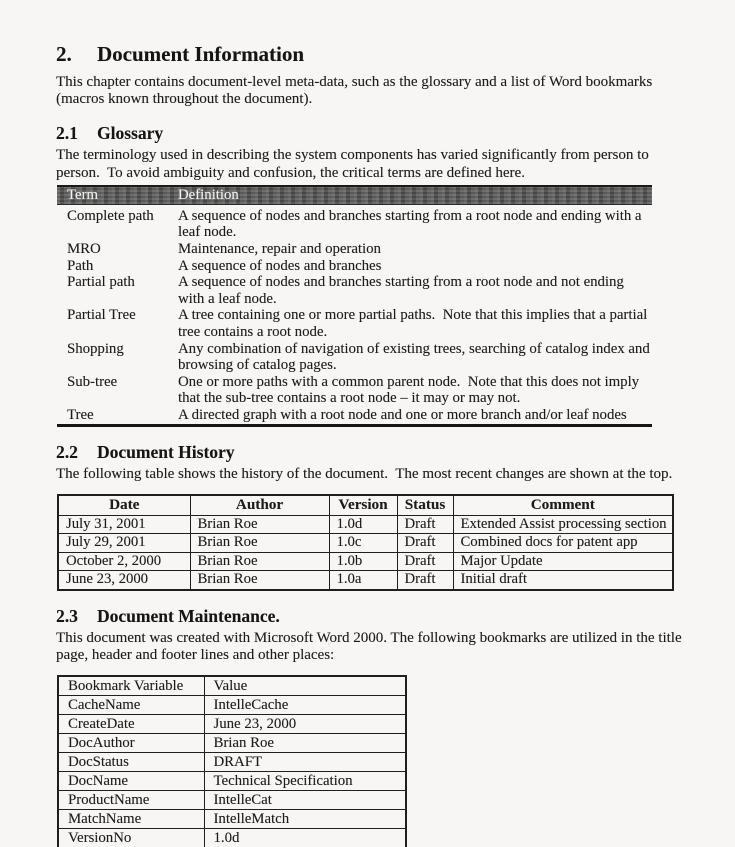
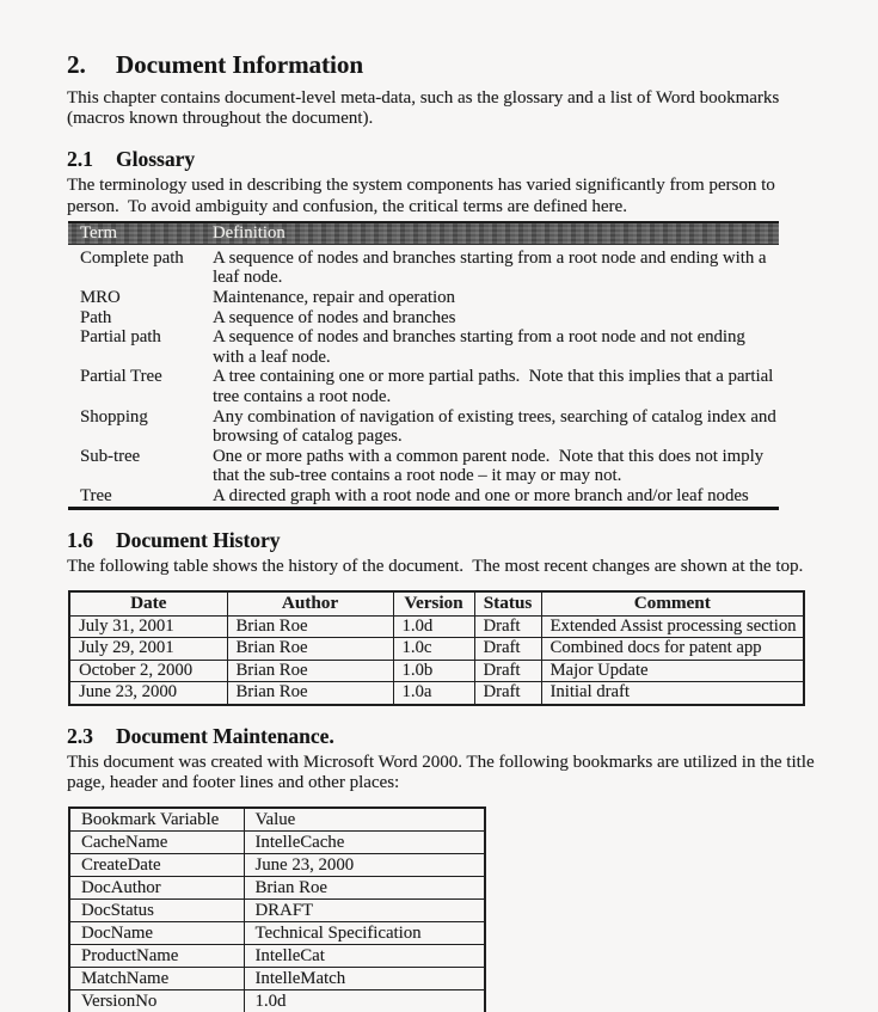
  2.
  Document Information
  This chapter contains document-level meta-data, such as the glossary and a list of Word bookmarks
  (macros known throughout the document).
  2.1
  Glossary
  The terminology used in describing the system components has varied significantly from person to
  person. To avoid ambiguity and confusion, the critical terms are defined here.
  Term	Definition
  Complete path	A sequence of nodes and branches starting from a root node and ending with a leaf node.
  MRO	Maintenance, repair and operation
  Path	A sequence of nodes and branches
  Partial path	A sequence of nodes and branches starting from a root node and not ending with a leaf node.
  Partial Tree	A tree containing one or more partial paths. Note that this implies that a partial tree contains a root node.
  Shopping	Any combination of navigation of existing trees, searching of catalog index and browsing of catalog pages.
  Sub-tree	One or more paths with a common parent node. Note that this does not imply that the sub-tree contains a root node – it may or may not.
  Tree	A directed graph with a root node and one or more branch and/or leaf nodes
- 2.2
+ 1.6
  Document History
  The following table shows the history of the document. The most recent changes are shown at the top.
  Date	Author	Version	Status	Comment
  July 31, 2001	Brian Roe	1.0d	Draft	Extended Assist processing section
  July 29, 2001	Brian Roe	1.0c	Draft	Combined docs for patent app
  October 2, 2000	Brian Roe	1.0b	Draft	Major Update
  June 23, 2000	Brian Roe	1.0a	Draft	Initial draft
  2.3
  Document Maintenance.
  This document was created with Microsoft Word 2000. The following bookmarks are utilized in the title
  page, header and footer lines and other places:
  Bookmark Variable	Value
  CacheName	IntelleCache
  CreateDate	June 23, 2000
  DocAuthor	Brian Roe
  DocStatus	DRAFT
  DocName	Technical Specification
  ProductName	IntelleCat
  MatchName	IntelleMatch
  VersionNo	1.0d
